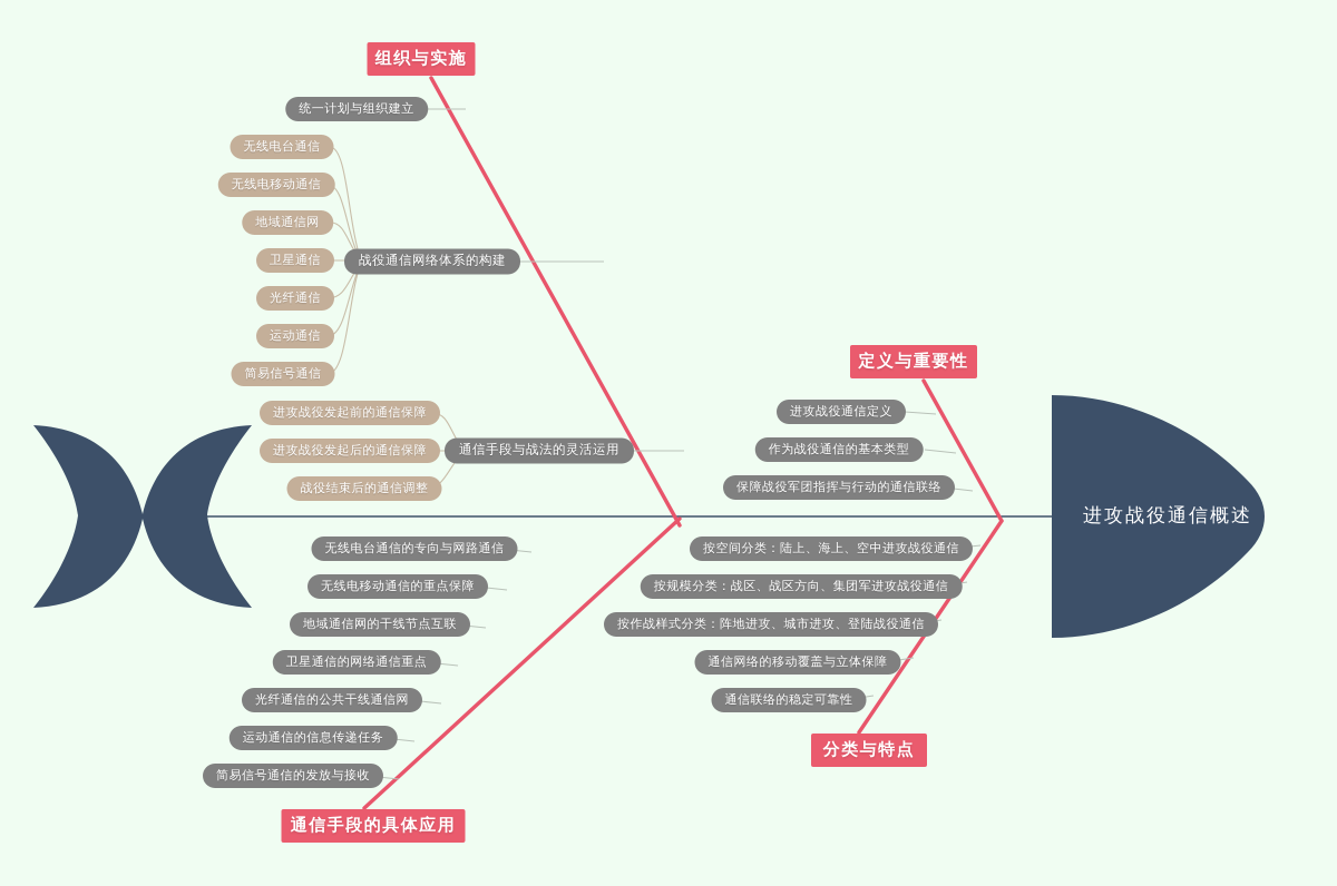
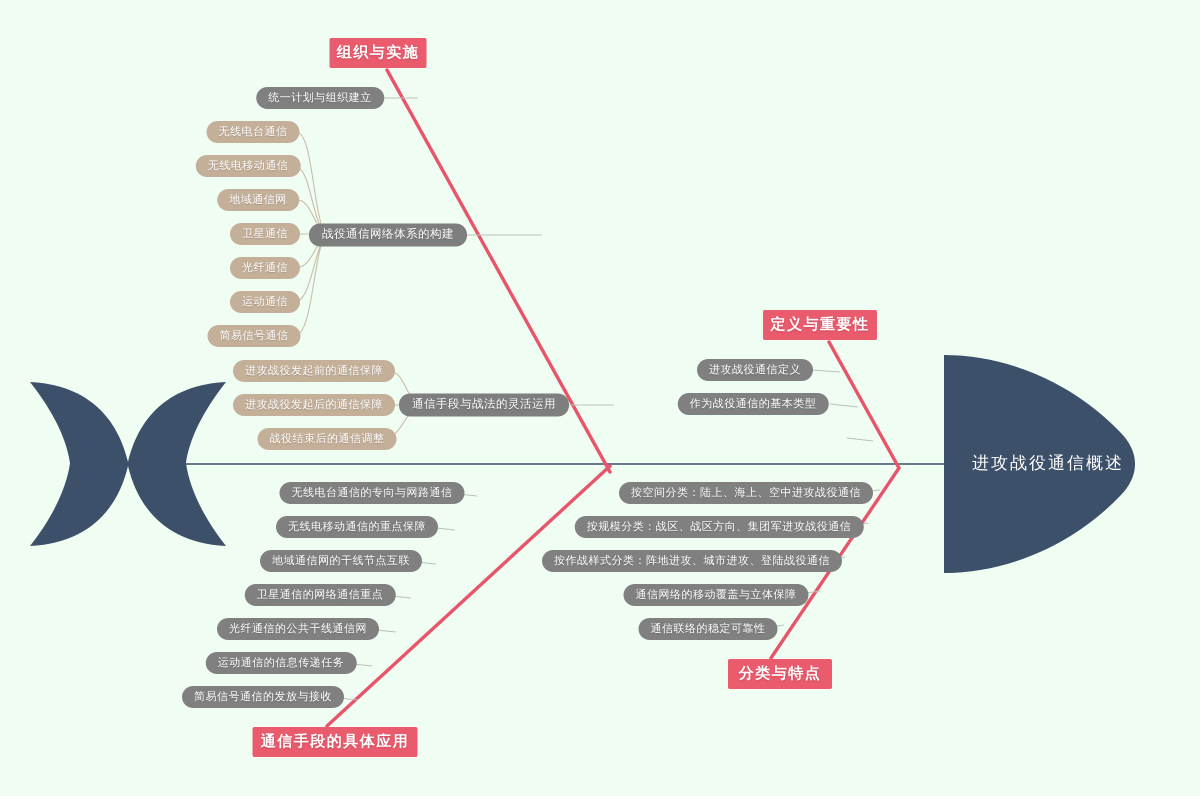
  进攻战役通信概述
  组织与实施
  定义与重要性
  通信手段的具体应用
  分类与特点
  统一计划与组织建立
  战役通信网络体系的构建
  通信手段与战法的灵活运用
  无线电台通信
  无线电移动通信
  地域通信网
  卫星通信
  光纤通信
  运动通信
  简易信号通信
  进攻战役发起前的通信保障
  进攻战役发起后的通信保障
  战役结束后的通信调整
  进攻战役通信定义
  作为战役通信的基本类型
- 保障战役军团指挥与行动的通信联络
  无线电台通信的专向与网路通信
  无线电移动通信的重点保障
  地域通信网的干线节点互联
  卫星通信的网络通信重点
  光纤通信的公共干线通信网
  运动通信的信息传递任务
  简易信号通信的发放与接收
  按空间分类：陆上、海上、空中进攻战役通信
  按规模分类：战区、战区方向、集团军进攻战役通信
  按作战样式分类：阵地进攻、城市进攻、登陆战役通信
  通信网络的移动覆盖与立体保障
  通信联络的稳定可靠性
